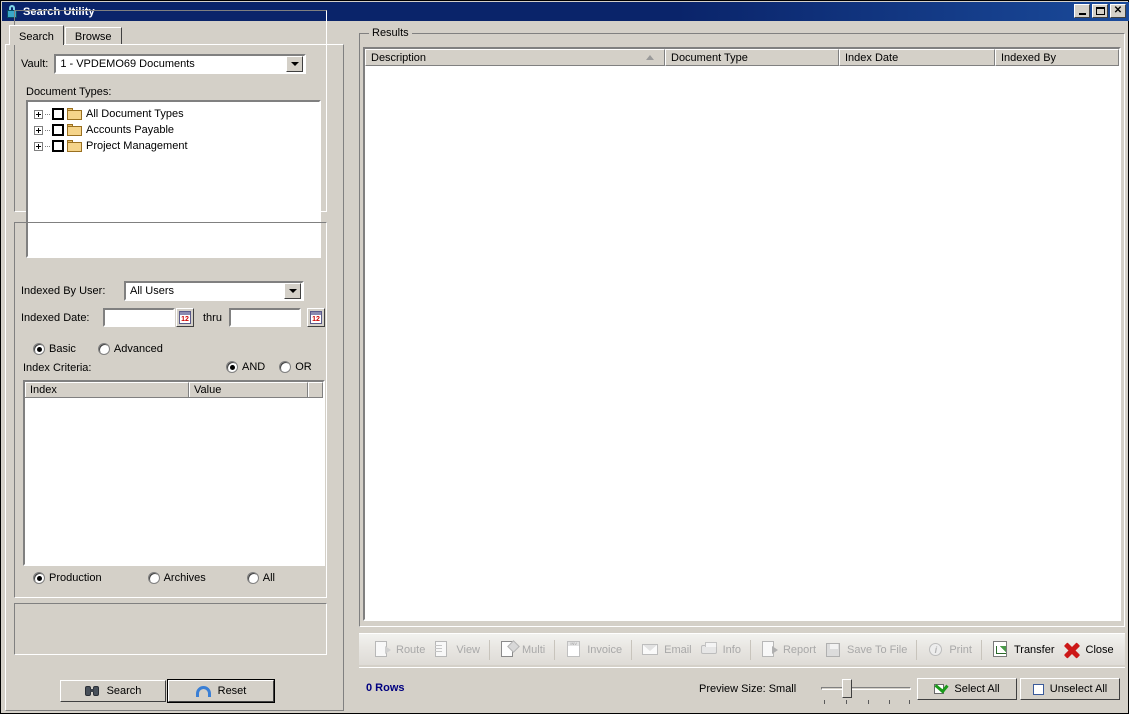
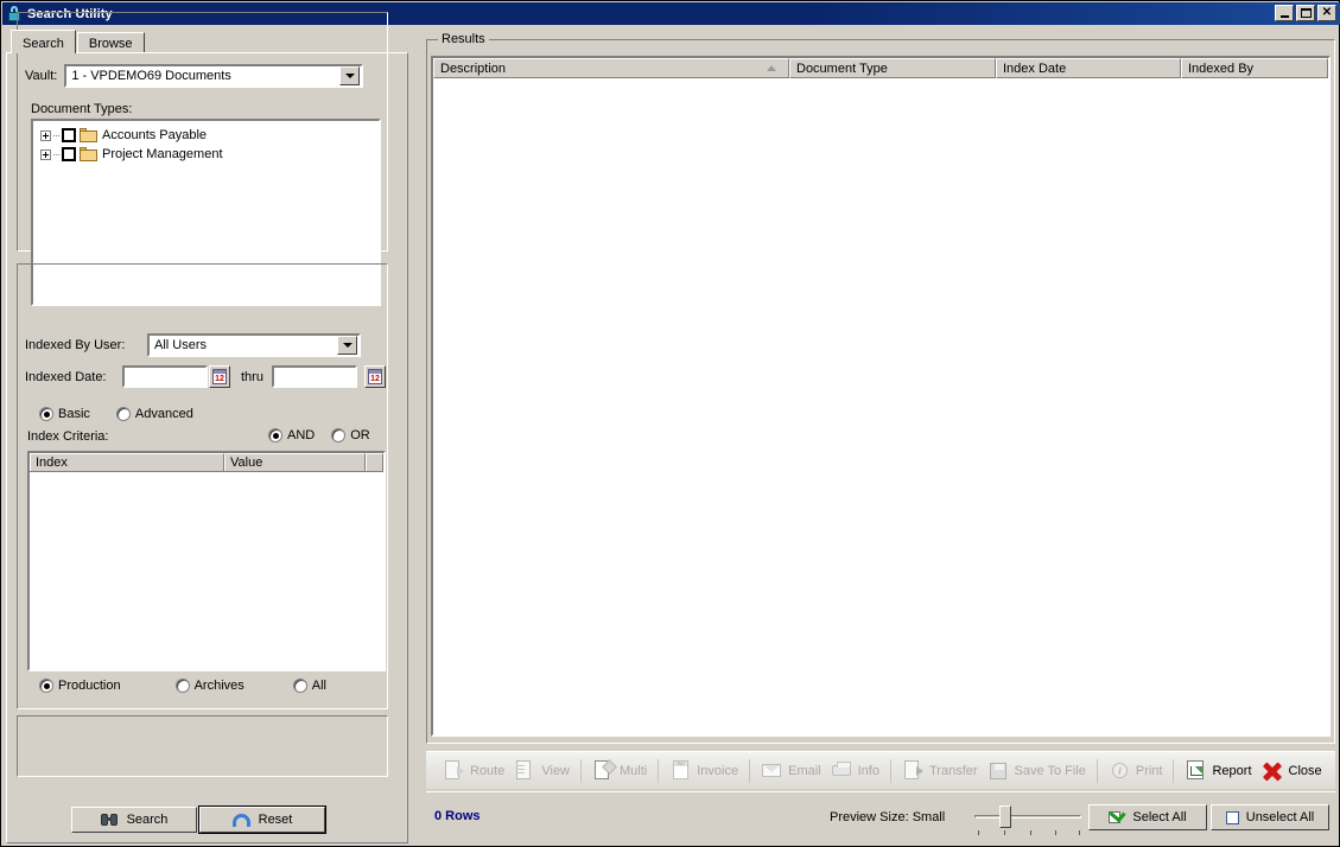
  Search Utility
  ✕
  Search
  Browse
  Vault:
  1 - VPDEMO69 Documents
  Document Types:
- All Document Types
  Accounts Payable
  Project Management
  Indexed By User:
  All Users
  Indexed Date:
  thru
  Basic
  Advanced
  Index Criteria:
  AND
  OR
  Index
  Value
  Production
  Archives
  All
  Search
  Reset
  Results
  Description
  Document Type
  Index Date
  Indexed By
  Route
  View
  Multi
  Invoice
  Email
  Info
- Report
+ Transfer
  Save To File
  i
  Print
- Transfer
+ Report
  Close
  0 Rows
  Preview Size: Small
  Select All
  Unselect All
